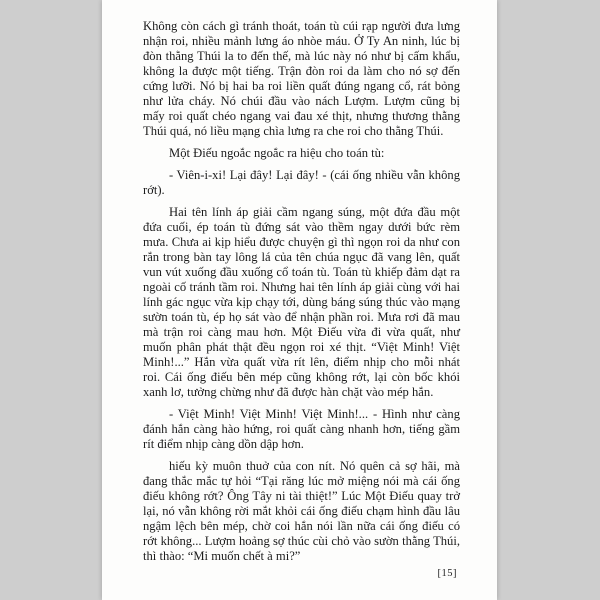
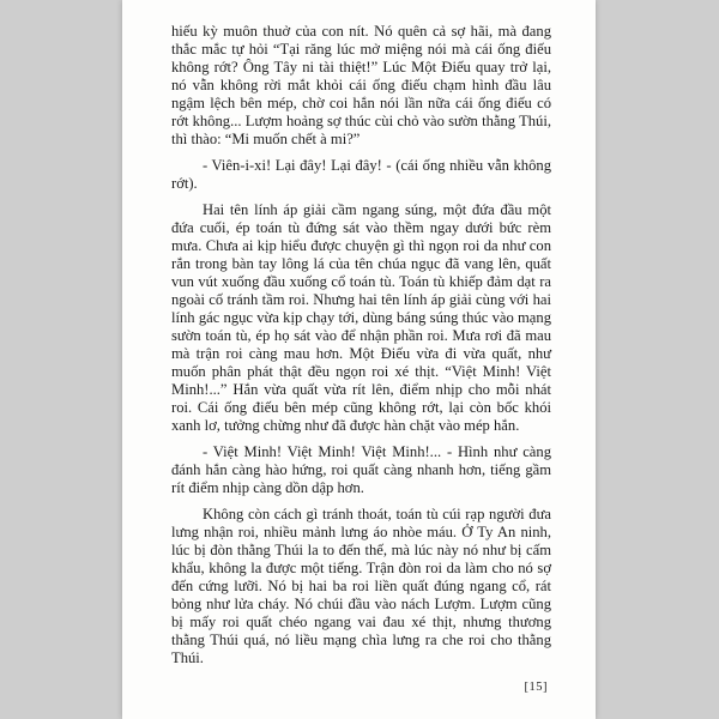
- Không còn cách gì tránh thoát, toán tù cúi rạp người đưa lưng nhận roi, nhiều mảnh lưng áo nhòe máu. Ở Ty An ninh, lúc bị đòn thằng Thúi la to đến thế, mà lúc này nó như bị cấm khẩu, không la được một tiếng. Trận đòn roi da làm cho nó sợ đến cứng lưỡi. Nó bị hai ba roi liền quất đúng ngang cổ, rát bỏng như lửa cháy. Nó chúi đầu vào nách Lượm. Lượm cũng bị mấy roi quất chéo ngang vai đau xé thịt, nhưng thương thằng Thúi quá, nó liều mạng chìa lưng ra che roi cho thằng Thúi.
+ hiếu kỳ muôn thuở của con nít. Nó quên cả sợ hãi, mà đang thắc mắc tự hỏi “Tại răng lúc mở miệng nói mà cái ống điếu không rớt? Ông Tây ni tài thiệt!” Lúc Một Điếu quay trở lại, nó vẫn không rời mắt khỏi cái ống điếu chạm hình đầu lâu ngậm lệch bên mép, chờ coi hắn nói lần nữa cái ống điếu có rớt không... Lượm hoảng sợ thúc cùi chỏ vào sườn thằng Thúi, thì thào: “Mi muốn chết à mi?”
- Một Điếu ngoắc ngoắc ra hiệu cho toán tù:
  - Viên-i-xi! Lại đây! Lại đây! - (cái ống nhiều vẫn không rớt).
  Hai tên lính áp giải cầm ngang súng, một đứa đầu một đứa cuối, ép toán tù đứng sát vào thềm ngay dưới bức rèm mưa. Chưa ai kịp hiểu được chuyện gì thì ngọn roi da như con rắn trong bàn tay lông lá của tên chúa ngục đã vang lên, quất vun vút xuống đầu xuống cổ toán tù. Toán tù khiếp đảm dạt ra ngoài cố tránh tầm roi. Nhưng hai tên lính áp giải cùng với hai lính gác ngục vừa kịp chạy tới, dùng báng súng thúc vào mạng sườn toán tù, ép họ sát vào để nhận phần roi. Mưa rơi đã mau mà trận roi càng mau hơn. Một Điếu vừa đi vừa quất, như muốn phân phát thật đều ngọn roi xé thịt. “Việt Minh! Việt Minh!...” Hắn vừa quất vừa rít lên, điểm nhịp cho mỗi nhát roi. Cái ống điếu bên mép cũng không rớt, lại còn bốc khói xanh lơ, tưởng chừng như đã được hàn chặt vào mép hắn.
  - Việt Minh! Việt Minh! Việt Minh!... - Hình như càng đánh hắn càng hào hứng, roi quất càng nhanh hơn, tiếng gầm rít điểm nhịp càng dồn dập hơn.
- hiếu kỳ muôn thuở của con nít. Nó quên cả sợ hãi, mà đang thắc mắc tự hỏi “Tại răng lúc mở miệng nói mà cái ống điếu không rớt? Ông Tây ni tài thiệt!” Lúc Một Điếu quay trở lại, nó vẫn không rời mắt khỏi cái ống điếu chạm hình đầu lâu ngậm lệch bên mép, chờ coi hắn nói lần nữa cái ống điếu có rớt không... Lượm hoảng sợ thúc cùi chỏ vào sườn thằng Thúi, thì thào: “Mi muốn chết à mi?”
+ Không còn cách gì tránh thoát, toán tù cúi rạp người đưa lưng nhận roi, nhiều mảnh lưng áo nhòe máu. Ở Ty An ninh, lúc bị đòn thằng Thúi la to đến thế, mà lúc này nó như bị cấm khẩu, không la được một tiếng. Trận đòn roi da làm cho nó sợ đến cứng lưỡi. Nó bị hai ba roi liền quất đúng ngang cổ, rát bỏng như lửa cháy. Nó chúi đầu vào nách Lượm. Lượm cũng bị mấy roi quất chéo ngang vai đau xé thịt, nhưng thương thằng Thúi quá, nó liều mạng chìa lưng ra che roi cho thằng Thúi.
  [15]
